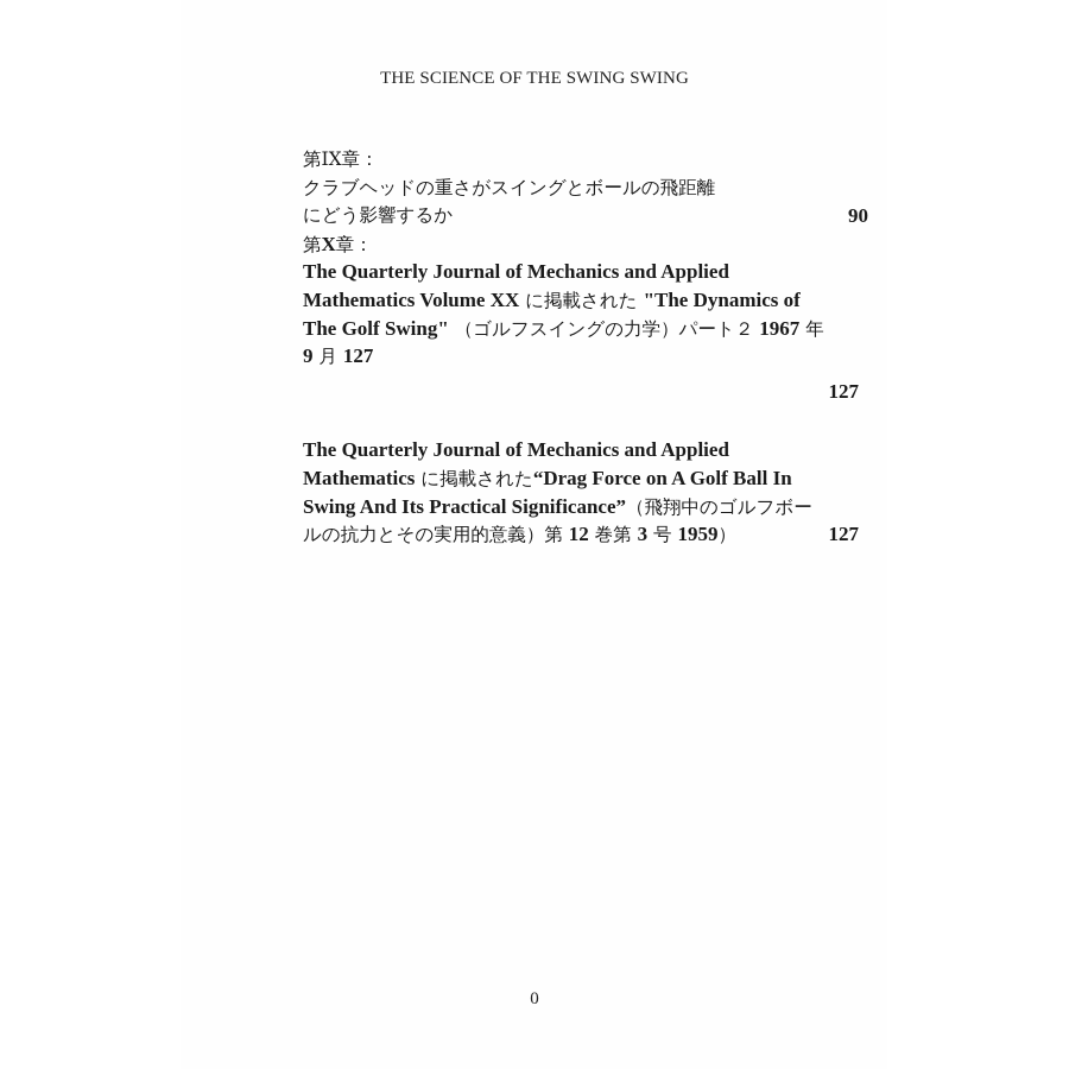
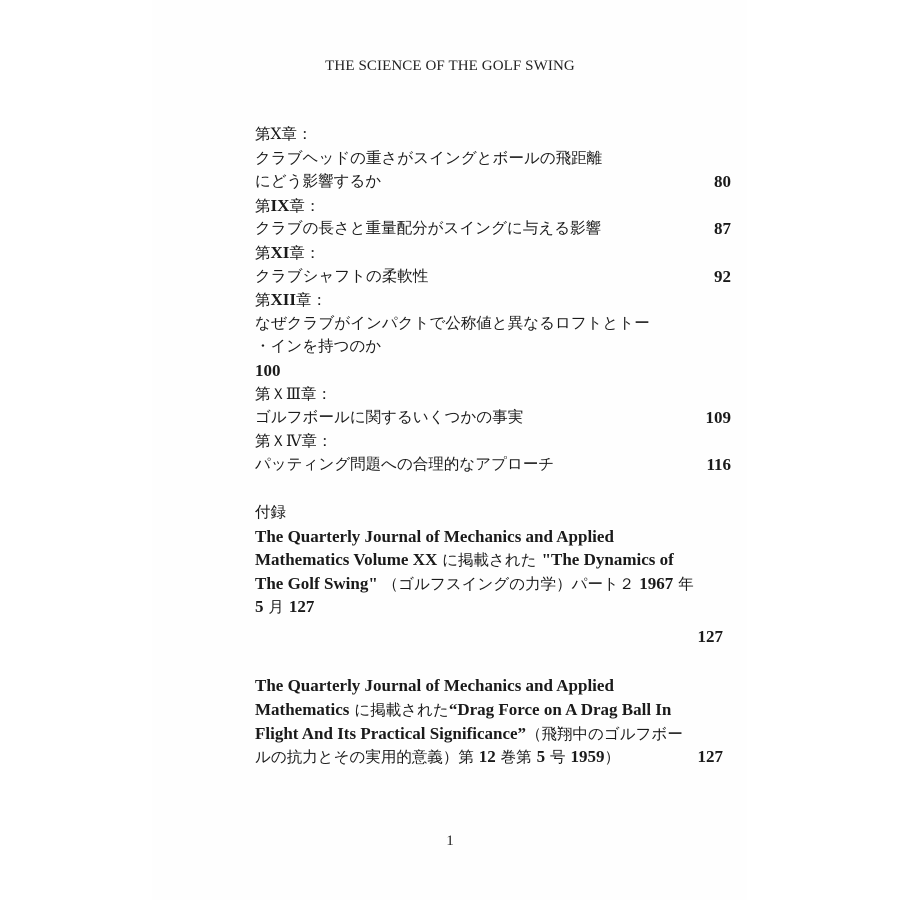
- THE SCIENCE OF THE SWING SWING
+ THE SCIENCE OF THE GOLF SWING
- 第IX章：
+ 第X章：
  クラブヘッドの重さがスイングとボールの飛距離
  にどう影響するか
- 90
+ 80
- 第X章：
+ 第IX章：
+ クラブの長さと重量配分がスイングに与える影響
+ 87
+ 第XI章：
+ クラブシャフトの柔軟性
+ 92
+ 第XII章：
+ なぜクラブがインパクトで公称値と異なるロフトとトー
+ ・インを持つのか
+ 100
+ 第ＸⅢ章：
+ ゴルフボールに関するいくつかの事実
+ 109
+ 第ＸⅣ章：
+ パッティング問題への合理的なアプローチ
+ 116
+ 付録
  The Quarterly Journal of Mechanics and Applied
  Mathematics Volume XX に掲載された "The Dynamics of
  The Golf Swing" （ゴルフスイングの力学）パート２ 1967 年
- 9 月 127
+ 5 月 127
  127
  The Quarterly Journal of Mechanics and Applied
- Mathematics に掲載された“Drag Force on A Golf Ball In
+ Mathematics に掲載された“Drag Force on A Drag Ball In
- Swing And Its Practical Significance”（飛翔中のゴルフボー
+ Flight And Its Practical Significance”（飛翔中のゴルフボー
- ルの抗力とその実用的意義）第 12 巻第 3 号 1959）
+ ルの抗力とその実用的意義）第 12 巻第 5 号 1959）
  127
- 0
+ 1
